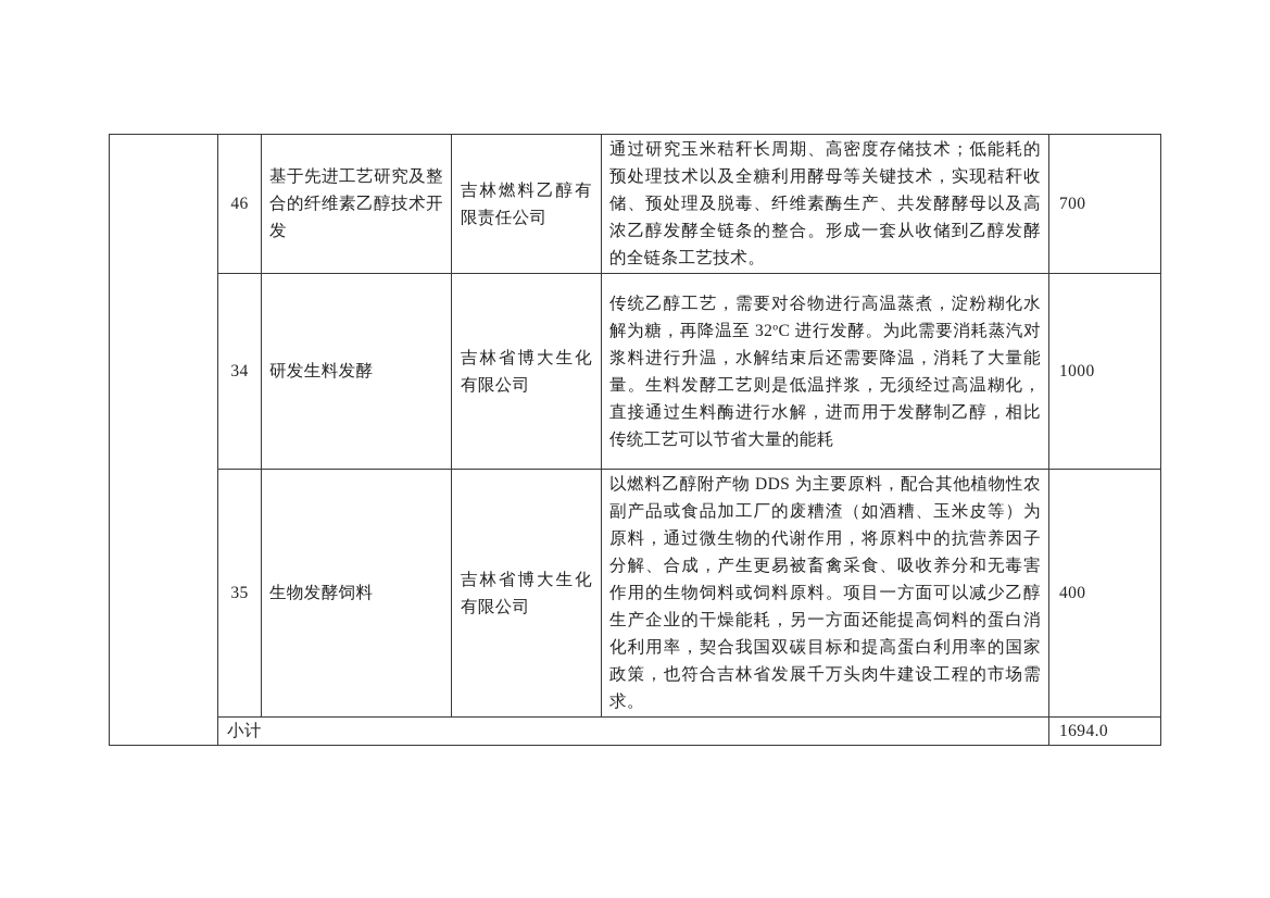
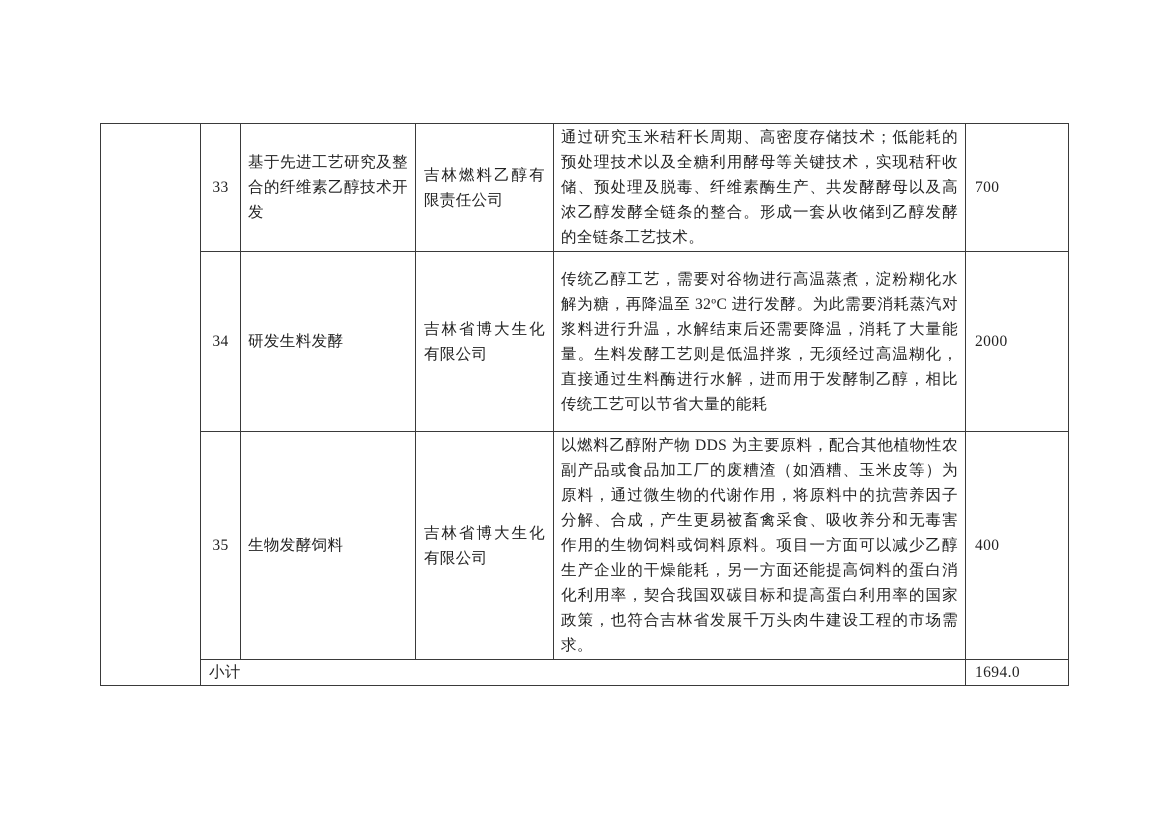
- 	46	基于先进工艺研究及整合的纤维素乙醇技术开发	吉林燃料乙醇有限责任公司	通过研究玉米秸秆长周期、高密度存储技术；低能耗的预处理技术以及全糖利用酵母等关键技术，实现秸秆收储、预处理及脱毒、纤维素酶生产、共发酵酵母以及高浓乙醇发酵全链条的整合。形成一套从收储到乙醇发酵的全链条工艺技术。	700
+ 	33	基于先进工艺研究及整合的纤维素乙醇技术开发	吉林燃料乙醇有限责任公司	通过研究玉米秸秆长周期、高密度存储技术；低能耗的预处理技术以及全糖利用酵母等关键技术，实现秸秆收储、预处理及脱毒、纤维素酶生产、共发酵酵母以及高浓乙醇发酵全链条的整合。形成一套从收储到乙醇发酵的全链条工艺技术。	700
- 34	研发生料发酵	吉林省博大生化有限公司	传统乙醇工艺，需要对谷物进行高温蒸煮，淀粉糊化水解为糖，再降温至 32ºC 进行发酵。为此需要消耗蒸汽对浆料进行升温，水解结束后还需要降温，消耗了大量能量。生料发酵工艺则是低温拌浆，无须经过高温糊化，直接通过生料酶进行水解，进而用于发酵制乙醇，相比传统工艺可以节省大量的能耗	1000
+ 34	研发生料发酵	吉林省博大生化有限公司	传统乙醇工艺，需要对谷物进行高温蒸煮，淀粉糊化水解为糖，再降温至 32ºC 进行发酵。为此需要消耗蒸汽对浆料进行升温，水解结束后还需要降温，消耗了大量能量。生料发酵工艺则是低温拌浆，无须经过高温糊化，直接通过生料酶进行水解，进而用于发酵制乙醇，相比传统工艺可以节省大量的能耗	2000
  35	生物发酵饲料	吉林省博大生化有限公司	以燃料乙醇附产物 DDS 为主要原料，配合其他植物性农副产品或食品加工厂的废糟渣（如酒糟、玉米皮等）为原料，通过微生物的代谢作用，将原料中的抗营养因子分解、合成，产生更易被畜禽采食、吸收养分和无毒害作用的生物饲料或饲料原料。项目一方面可以减少乙醇生产企业的干燥能耗，另一方面还能提高饲料的蛋白消化利用率，契合我国双碳目标和提高蛋白利用率的国家政策，也符合吉林省发展千万头肉牛建设工程的市场需求。	400
  小计	1694.0
